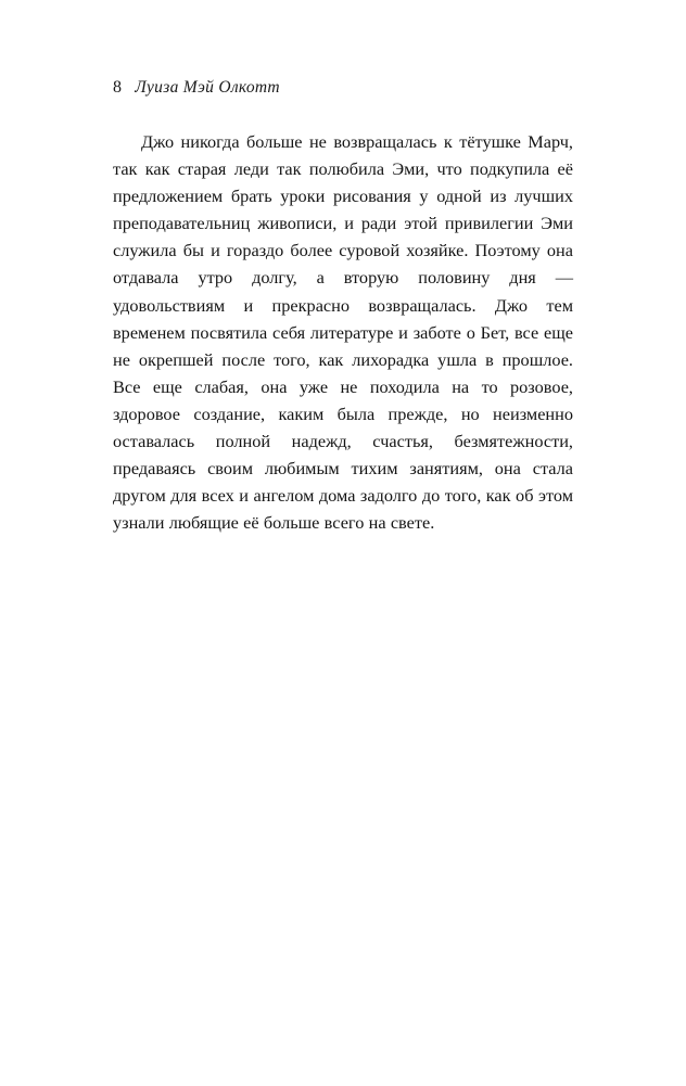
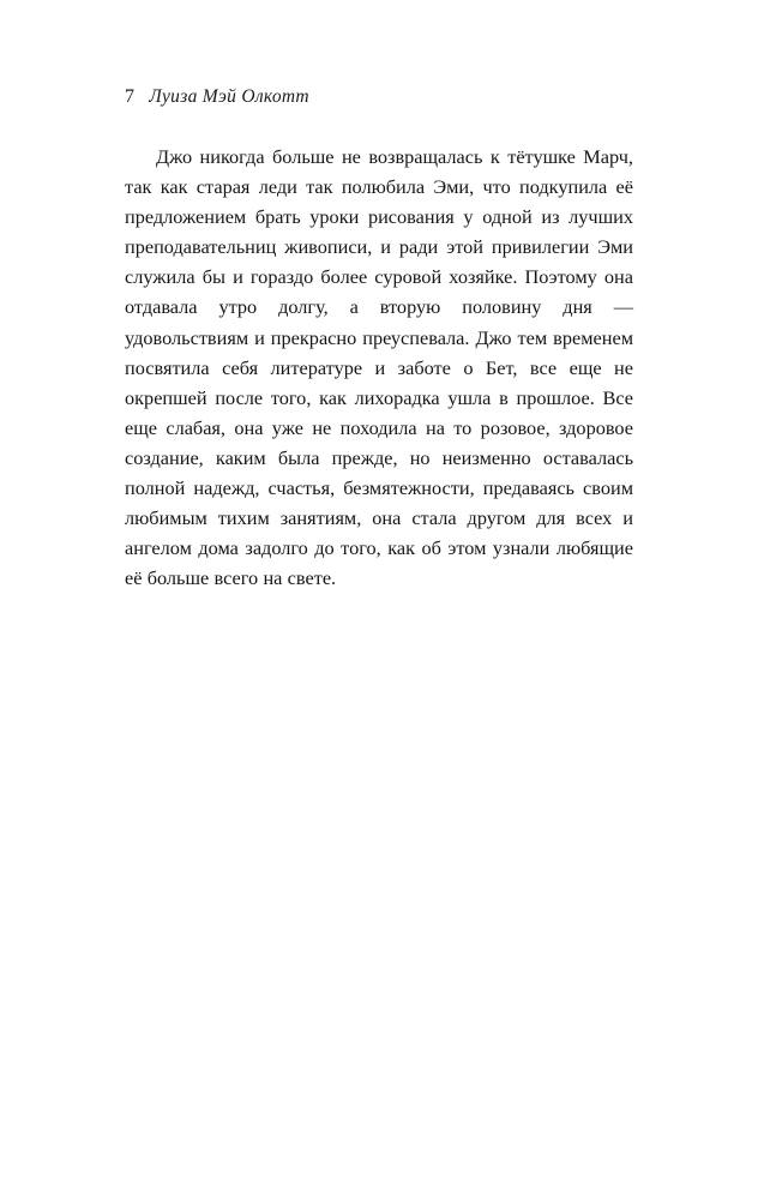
- 8
+ 7
  Луиза Мэй Олкотт
- Джо никогда больше не возвращалась к тётушке Марч, так как старая леди так полюбила Эми, что подкупила её предложением брать уроки рисования у одной из лучших преподавательниц живописи, и ради этой привилегии Эми служила бы и гораздо более суровой хозяйке. Поэтому она отдавала утро долгу, а вторую половину дня — удовольствиям и прекрасно возвращалась. Джо тем временем посвятила себя литературе и заботе о Бет, все еще не окрепшей после того, как лихорадка ушла в прошлое. Все еще слабая, она уже не походила на то розовое, здоровое создание, каким была прежде, но неизменно оставалась полной надежд, счастья, безмятежности, предаваясь своим любимым тихим занятиям, она стала другом для всех и ангелом дома задолго до того, как об этом узнали любящие её больше всего на свете.
+ Джо никогда больше не возвращалась к тётушке Марч, так как старая леди так полюбила Эми, что подкупила её предложением брать уроки рисования у одной из лучших преподавательниц живописи, и ради этой привилегии Эми служила бы и гораздо более суровой хозяйке. Поэтому она отдавала утро долгу, а вторую половину дня — удовольствиям и прекрасно преуспевала. Джо тем временем посвятила себя литературе и заботе о Бет, все еще не окрепшей после того, как лихорадка ушла в прошлое. Все еще слабая, она уже не походила на то розовое, здоровое создание, каким была прежде, но неизменно оставалась полной надежд, счастья, безмятежности, предаваясь своим любимым тихим занятиям, она стала другом для всех и ангелом дома задолго до того, как об этом узнали любящие её больше всего на свете.
